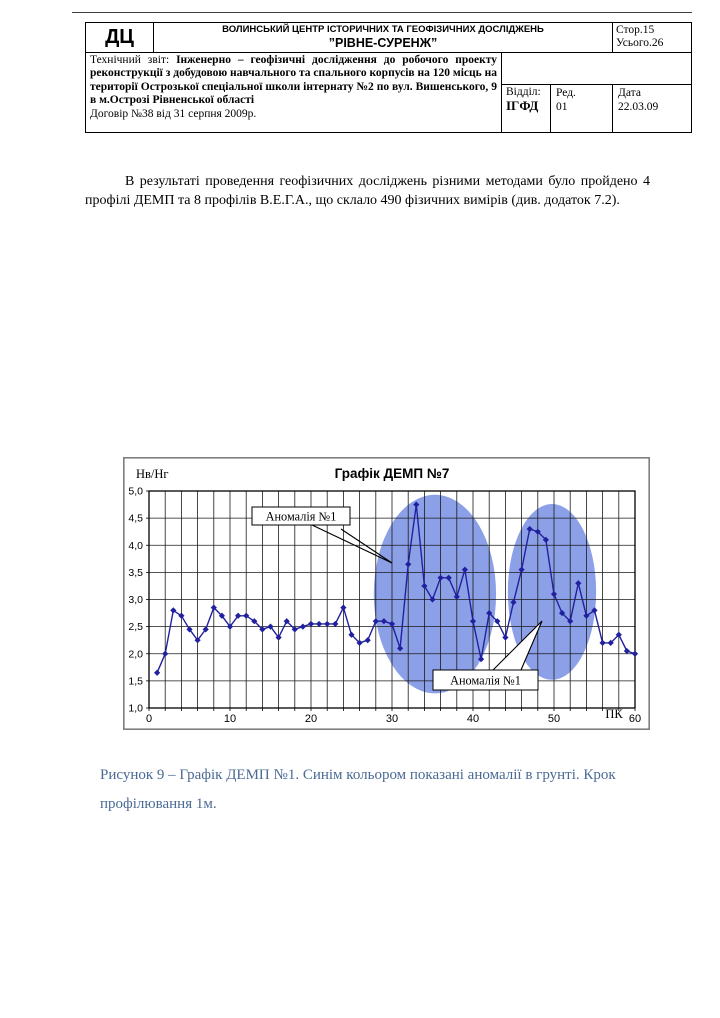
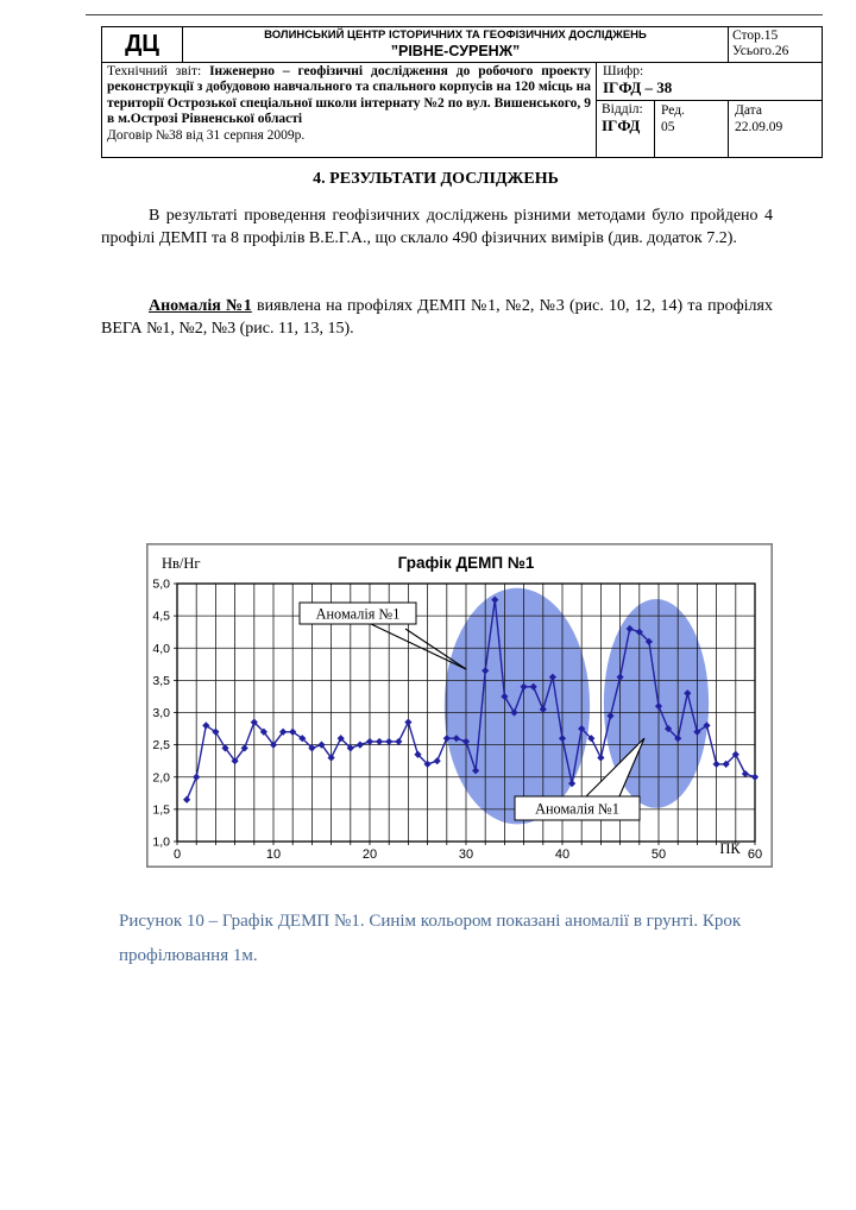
  ДЦ
  ВОЛИНСЬКИЙ ЦЕНТР ІСТОРИЧНИХ ТА ГЕОФІЗИЧНИХ ДОСЛІДЖЕНЬ
  ”РІВНЕ-СУРЕНЖ”
  Стор.15
  Усього.26
  Технічний звіт: Інженерно – геофізичні дослідження до робочого проекту реконструкції з добудовою навчального та спального корпусів на 120 місць на території Острозької спеціальної школи інтернату №2 по вул. Вишенського, 9 в м.Острозі Рівненської області
  Договір №38 від 31 серпня 2009р.
+ Шифр:
+ ІГФД – 38
  Відділ:
  ІГФД
  Ред.
- 01
+ 05
  Дата
- 22.03.09
+ 22.09.09
+ 4. РЕЗУЛЬТАТИ ДОСЛІДЖЕНЬ
  В результаті проведення геофізичних досліджень різними методами було пройдено 4 профілі ДЕМП та 8 профілів В.Е.Г.А., що склало 490 фізичних вимірів (див. додаток 7.2).
+ Аномалія №1 виявлена на профілях ДЕМП №1, №2, №3 (рис. 10, 12, 14) та профілях ВЕГА №1, №2, №3 (рис. 11, 13, 15).
  Аномалія №1
  Аномалія №1
  0
  10
  20
  30
  40
  50
  60
  1,0
  1,5
  2,0
  2,5
  3,0
  3,5
  4,0
  4,5
  5,0
  ПК
- Графік ДЕМП №7
+ Графік ДЕМП №1
  Нв/Нг
- Рисунок 9 – Графік ДЕМП №1. Синім кольором показані аномалії в грунті. Крок профілювання 1м.
+ Рисунок 10 – Графік ДЕМП №1. Синім кольором показані аномалії в грунті. Крок профілювання 1м.
